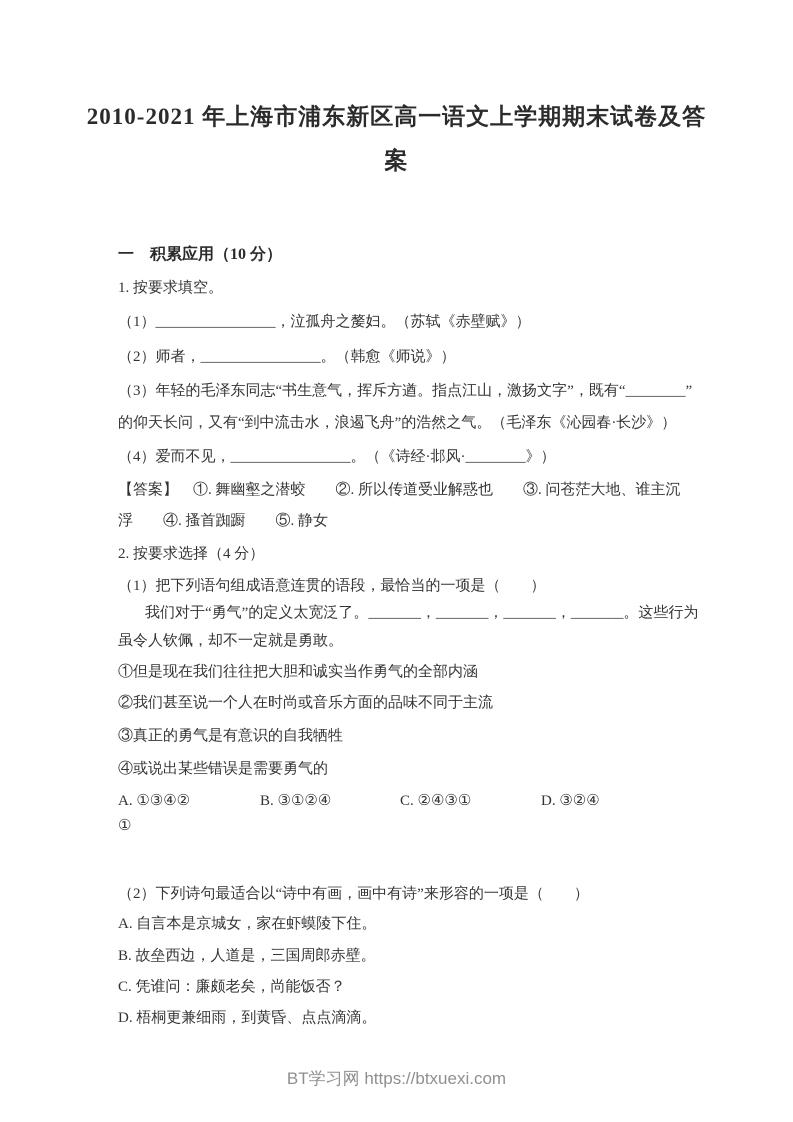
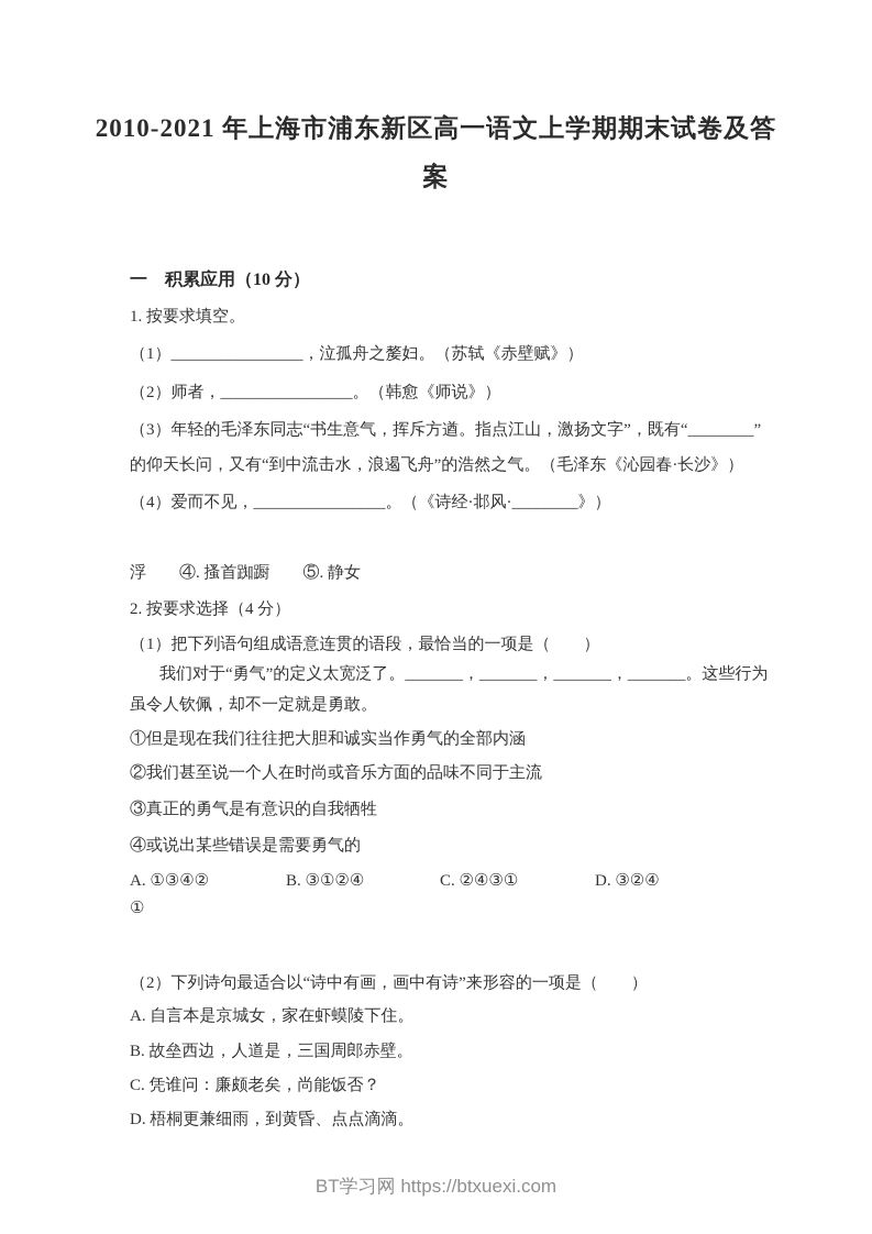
  2010-2021 年上海市浦东新区高一语文上学期期末试卷及答
  案
  一 积累应用（10 分）
  1. 按要求填空。
  （1）________________，泣孤舟之嫠妇。（苏轼《赤壁赋》）
  （2）师者，________________。（韩愈《师说》）
  （3）年轻的毛泽东同志“书生意气，挥斥方遒。指点江山，激扬文字”，既有“________”
  的仰天长问，又有“到中流击水，浪遏飞舟”的浩然之气。（毛泽东《沁园春·长沙》）
  （4）爱而不见，________________。（《诗经·邶风·________》）
- 【答案】 ①. 舞幽壑之潜蛟 ②. 所以传道受业解惑也 ③. 问苍茫大地、谁主沉
  浮 ④. 搔首踟蹰 ⑤. 静女
  2. 按要求选择（4 分）
  （1）把下列语句组成语意连贯的语段，最恰当的一项是（ ）
  我们对于“勇气”的定义太宽泛了。_______，_______，_______，_______。这些行为
  虽令人钦佩，却不一定就是勇敢。
  ①但是现在我们往往把大胆和诚实当作勇气的全部内涵
  ②我们甚至说一个人在时尚或音乐方面的品味不同于主流
  ③真正的勇气是有意识的自我牺牲
  ④或说出某些错误是需要勇气的
  A. ①③④②
  B. ③①②④
  C. ②④③①
  D. ③②④
  ①
  （2）下列诗句最适合以“诗中有画，画中有诗”来形容的一项是（ ）
  A. 自言本是京城女，家在虾蟆陵下住。
  B. 故垒西边，人道是，三国周郎赤壁。
  C. 凭谁问：廉颇老矣，尚能饭否？
  D. 梧桐更兼细雨，到黄昏、点点滴滴。
  BT学习网 https://btxuexi.com
